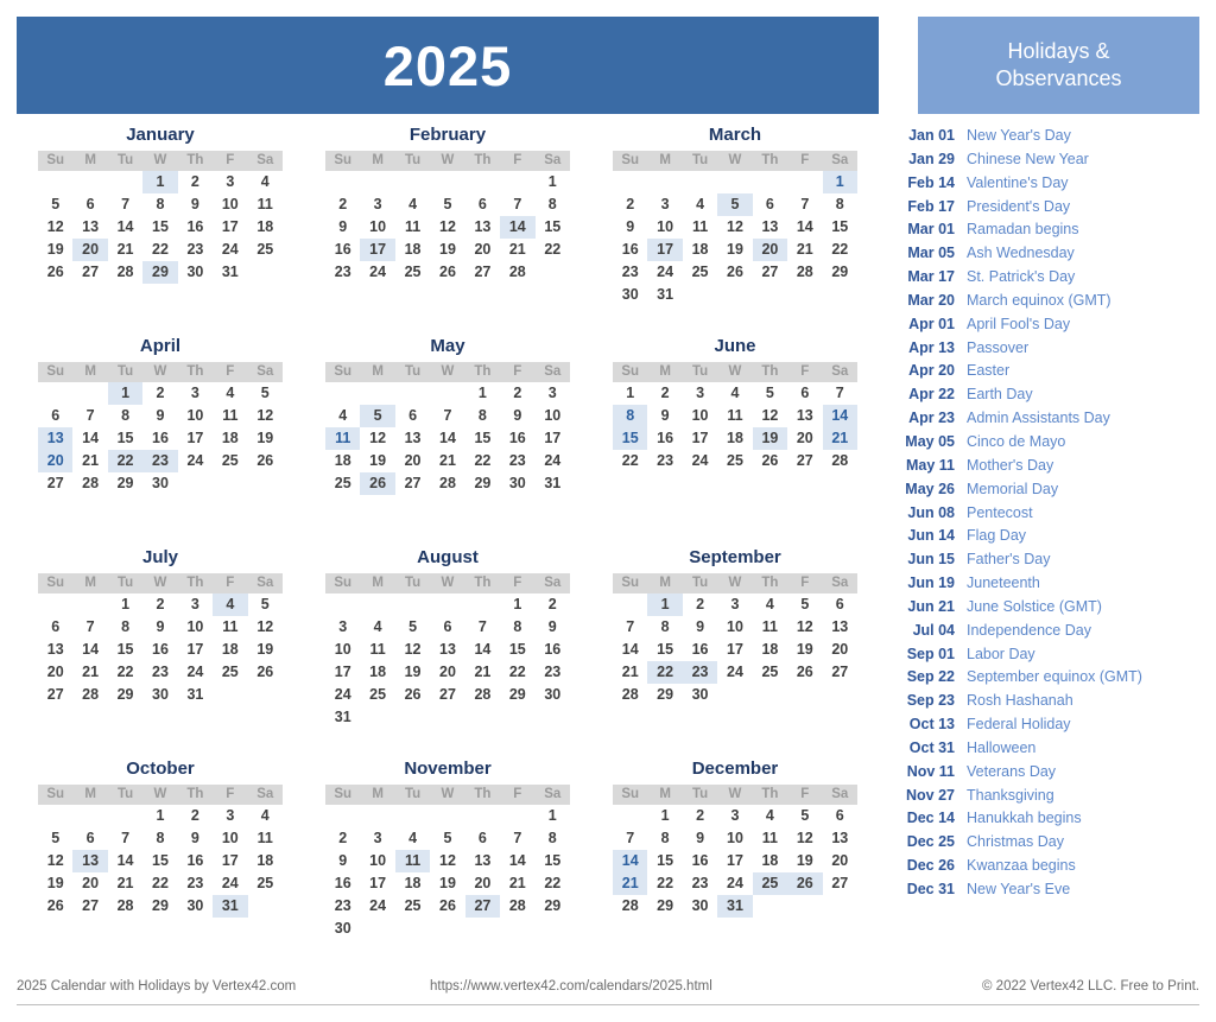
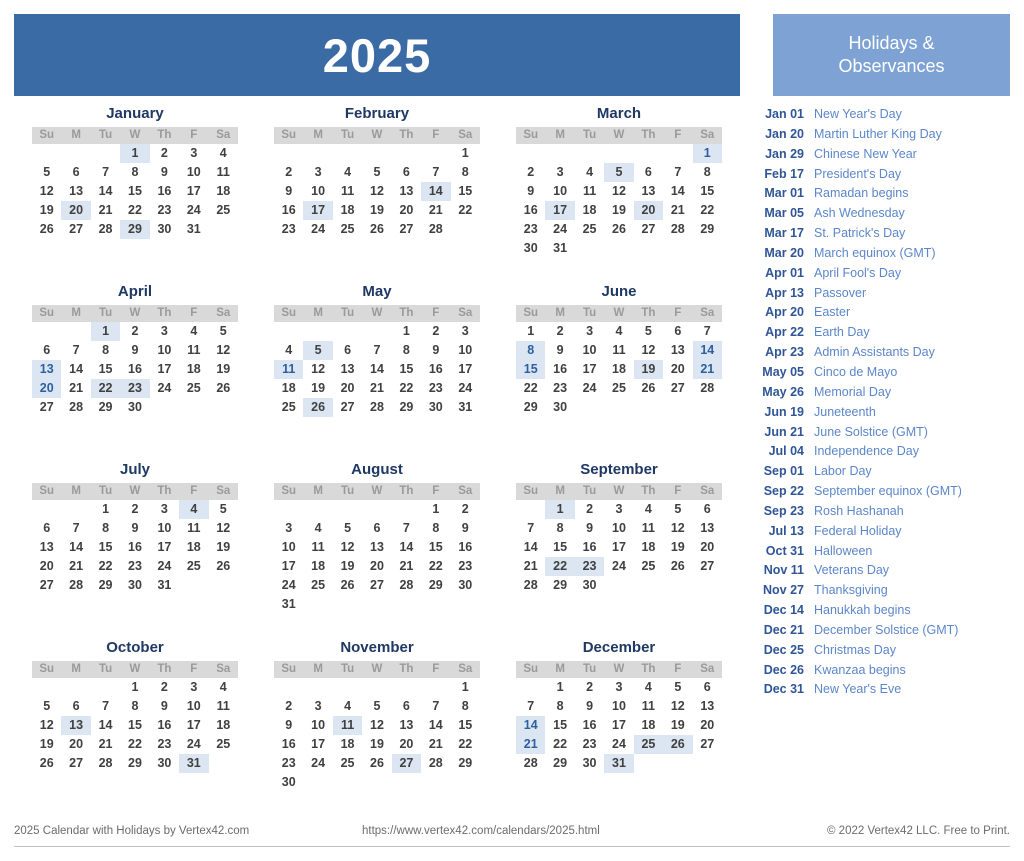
  2025
  Holidays &
  Observances
  January
  Su	M	Tu	W	Th	F	Sa
  			1	2	3	4
  5	6	7	8	9	10	11
  12	13	14	15	16	17	18
  19	20	21	22	23	24	25
  26	27	28	29	30	31
  February
  Su	M	Tu	W	Th	F	Sa
  						1
  2	3	4	5	6	7	8
  9	10	11	12	13	14	15
  16	17	18	19	20	21	22
  23	24	25	26	27	28
  March
  Su	M	Tu	W	Th	F	Sa
  						1
  2	3	4	5	6	7	8
  9	10	11	12	13	14	15
  16	17	18	19	20	21	22
  23	24	25	26	27	28	29
  30	31
  April
  Su	M	Tu	W	Th	F	Sa
  		1	2	3	4	5
  6	7	8	9	10	11	12
  13	14	15	16	17	18	19
  20	21	22	23	24	25	26
  27	28	29	30
  May
  Su	M	Tu	W	Th	F	Sa
  				1	2	3
  4	5	6	7	8	9	10
  11	12	13	14	15	16	17
  18	19	20	21	22	23	24
  25	26	27	28	29	30	31
  June
  Su	M	Tu	W	Th	F	Sa
  1	2	3	4	5	6	7
  8	9	10	11	12	13	14
  15	16	17	18	19	20	21
  22	23	24	25	26	27	28
+ 29	30
  July
  Su	M	Tu	W	Th	F	Sa
  		1	2	3	4	5
  6	7	8	9	10	11	12
  13	14	15	16	17	18	19
  20	21	22	23	24	25	26
  27	28	29	30	31
  August
  Su	M	Tu	W	Th	F	Sa
  					1	2
  3	4	5	6	7	8	9
  10	11	12	13	14	15	16
  17	18	19	20	21	22	23
  24	25	26	27	28	29	30
  31
  September
  Su	M	Tu	W	Th	F	Sa
  	1	2	3	4	5	6
  7	8	9	10	11	12	13
  14	15	16	17	18	19	20
  21	22	23	24	25	26	27
  28	29	30
  October
  Su	M	Tu	W	Th	F	Sa
  			1	2	3	4
  5	6	7	8	9	10	11
  12	13	14	15	16	17	18
  19	20	21	22	23	24	25
  26	27	28	29	30	31
  November
  Su	M	Tu	W	Th	F	Sa
  						1
  2	3	4	5	6	7	8
  9	10	11	12	13	14	15
  16	17	18	19	20	21	22
  23	24	25	26	27	28	29
  30
  December
  Su	M	Tu	W	Th	F	Sa
  	1	2	3	4	5	6
  7	8	9	10	11	12	13
  14	15	16	17	18	19	20
  21	22	23	24	25	26	27
  28	29	30	31
  Jan 01
  New Year's Day
+ Jan 20
+ Martin Luther King Day
  Jan 29
  Chinese New Year
- Feb 14
- Valentine's Day
  Feb 17
  President's Day
  Mar 01
  Ramadan begins
  Mar 05
  Ash Wednesday
  Mar 17
  St. Patrick's Day
  Mar 20
  March equinox (GMT)
  Apr 01
  April Fool's Day
  Apr 13
  Passover
  Apr 20
  Easter
  Apr 22
  Earth Day
  Apr 23
  Admin Assistants Day
  May 05
  Cinco de Mayo
- May 11
- Mother's Day
  May 26
  Memorial Day
- Jun 08
- Pentecost
- Jun 14
- Flag Day
- Jun 15
- Father's Day
  Jun 19
  Juneteenth
  Jun 21
  June Solstice (GMT)
  Jul 04
  Independence Day
  Sep 01
  Labor Day
  Sep 22
  September equinox (GMT)
  Sep 23
  Rosh Hashanah
- Oct 13
+ Jul 13
  Federal Holiday
  Oct 31
  Halloween
  Nov 11
  Veterans Day
  Nov 27
  Thanksgiving
  Dec 14
  Hanukkah begins
+ Dec 21
+ December Solstice (GMT)
  Dec 25
  Christmas Day
  Dec 26
  Kwanzaa begins
  Dec 31
  New Year's Eve
  2025 Calendar with Holidays by Vertex42.com
  https://www.vertex42.com/calendars/2025.html
  © 2022 Vertex42 LLC. Free to Print.
